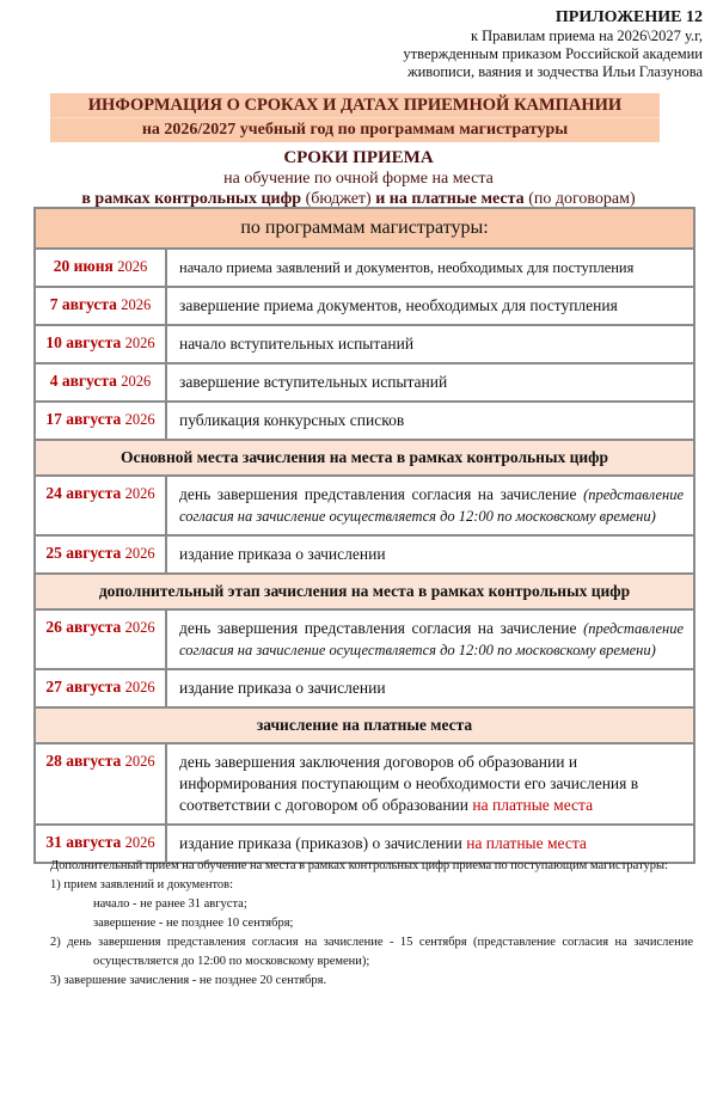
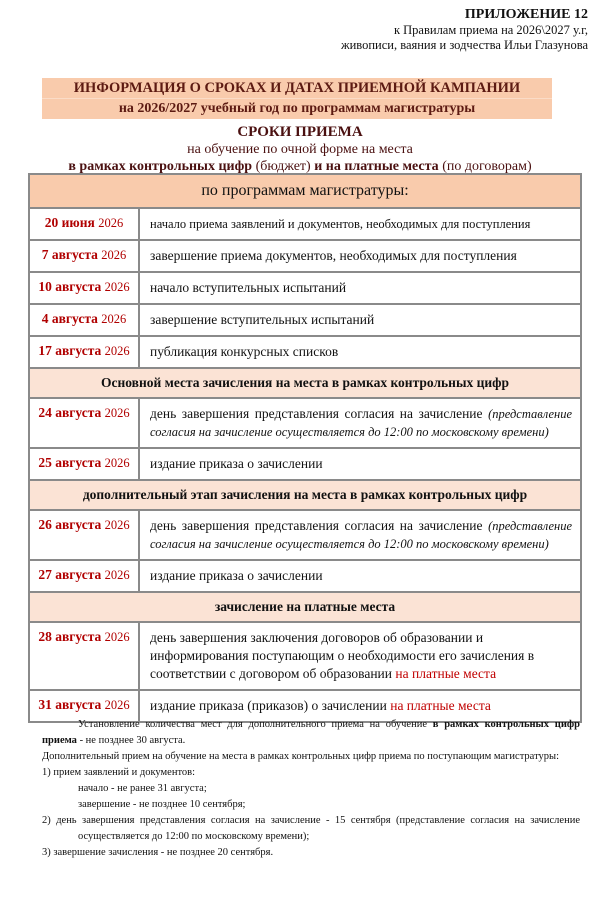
  ПРИЛОЖЕНИЕ 12
  к Правилам приема на 2026\2027 у.г,
- утвержденным приказом Российской академии
  живописи, ваяния и зодчества Ильи Глазунова
  ИНФОРМАЦИЯ О СРОКАХ И ДАТАХ ПРИЕМНОЙ КАМПАНИИ
  на 2026/2027 учебный год по программам магистратуры
  СРОКИ ПРИЕМА
  на обучение по очной форме на места
  в рамках контрольных цифр (бюджет) и на платные места (по договорам)
  по программам магистратуры:
  20 июня 2026	начало приема заявлений и документов, необходимых для поступления
  7 августа 2026	завершение приема документов, необходимых для поступления
  10 августа 2026	начало вступительных испытаний
  4 августа 2026	завершение вступительных испытаний
  17 августа 2026	публикация конкурсных списков
  Основной места зачисления на места в рамках контрольных цифр
  24 августа 2026	день завершения представления согласия на зачисление (представление согласия на зачисление осуществляется до 12:00 по московскому времени)
  25 августа 2026	издание приказа о зачислении
  дополнительный этап зачисления на места в рамках контрольных цифр
  26 августа 2026	день завершения представления согласия на зачисление (представление согласия на зачисление осуществляется до 12:00 по московскому времени)
  27 августа 2026	издание приказа о зачислении
  зачисление на платные места
  28 августа 2026	день завершения заключения договоров об образовании и информирования поступающим о необходимости его зачисления в соответствии с договором об образовании на платные места
  31 августа 2026	издание приказа (приказов) о зачислении на платные места
+ Установление количества мест для дополнительного приема на обучение в рамках контрольных цифр приема - не позднее 30 августа.
  Дополнительный прием на обучение на места в рамках контрольных цифр приема по поступающим магистратуры:
  1) прием заявлений и документов:
  начало - не ранее 31 августа;
  завершение - не позднее 10 сентября;
  2) день завершения представления согласия на зачисление - 15 сентября (представление согласия на зачисление осуществляется до 12:00 по московскому времени);
  3) завершение зачисления - не позднее 20 сентября.
